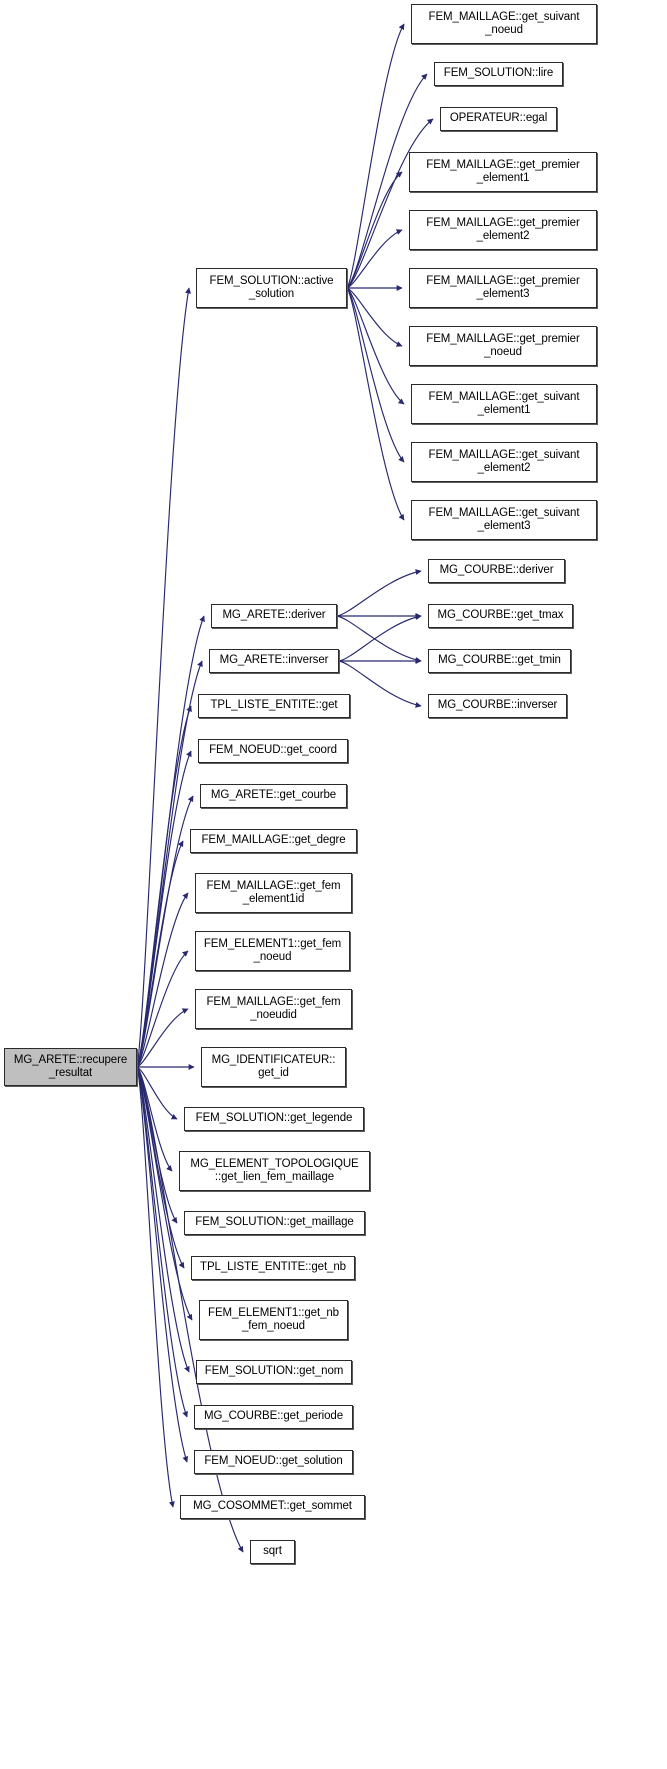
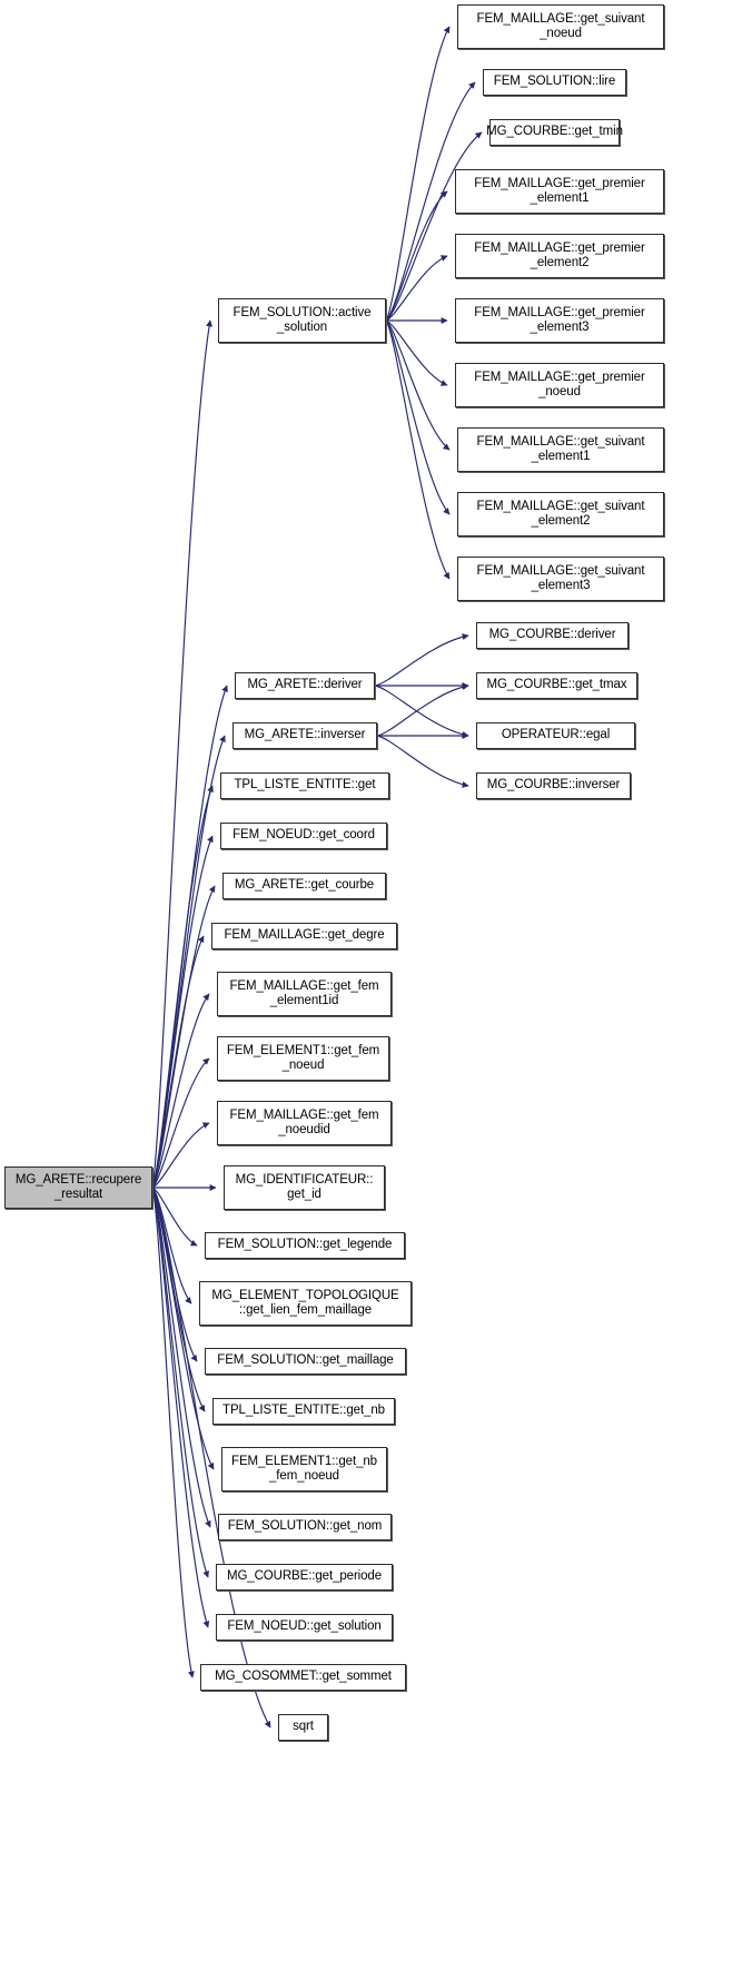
  MG_ARETE::recupere
  _resultat
  FEM_MAILLAGE::get_suivant
  _noeud
  FEM_SOLUTION::lire
- OPERATEUR::egal
+ MG_COURBE::get_tmin
  FEM_MAILLAGE::get_premier
  _element1
  FEM_MAILLAGE::get_premier
  _element2
  FEM_MAILLAGE::get_premier
  _element3
  FEM_MAILLAGE::get_premier
  _noeud
  FEM_MAILLAGE::get_suivant
  _element1
  FEM_MAILLAGE::get_suivant
  _element2
  FEM_MAILLAGE::get_suivant
  _element3
  MG_COURBE::deriver
  MG_COURBE::get_tmax
- MG_COURBE::get_tmin
+ OPERATEUR::egal
  MG_COURBE::inverser
  FEM_SOLUTION::active
  _solution
  MG_ARETE::deriver
  MG_ARETE::inverser
  TPL_LISTE_ENTITE::get
  FEM_NOEUD::get_coord
  MG_ARETE::get_courbe
  FEM_MAILLAGE::get_degre
  FEM_MAILLAGE::get_fem
  _element1id
  FEM_ELEMENT1::get_fem
  _noeud
  FEM_MAILLAGE::get_fem
  _noeudid
  MG_IDENTIFICATEUR::
  get_id
  FEM_SOLUTION::get_legende
  MG_ELEMENT_TOPOLOGIQUE
  ::get_lien_fem_maillage
  FEM_SOLUTION::get_maillage
  TPL_LISTE_ENTITE::get_nb
  FEM_ELEMENT1::get_nb
  _fem_noeud
  FEM_SOLUTION::get_nom
  MG_COURBE::get_periode
  FEM_NOEUD::get_solution
  MG_COSOMMET::get_sommet
  sqrt
